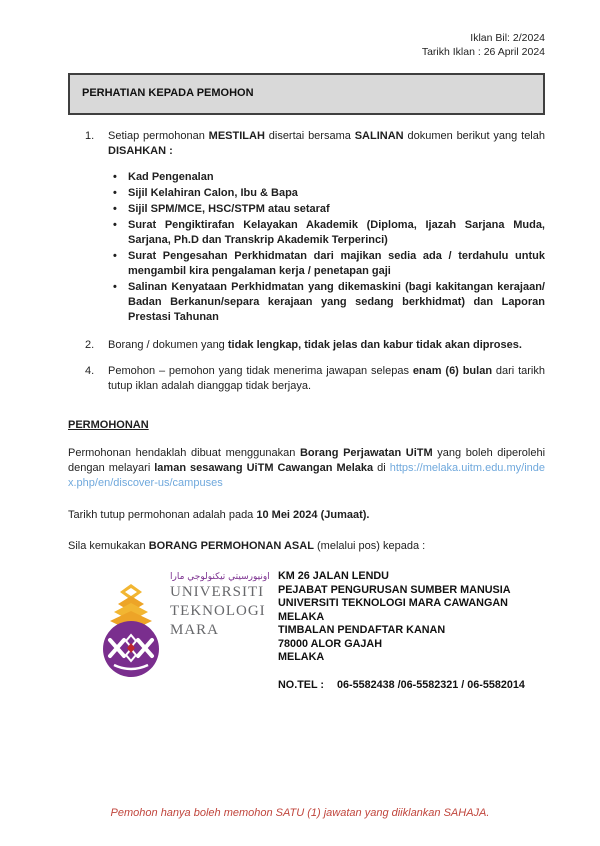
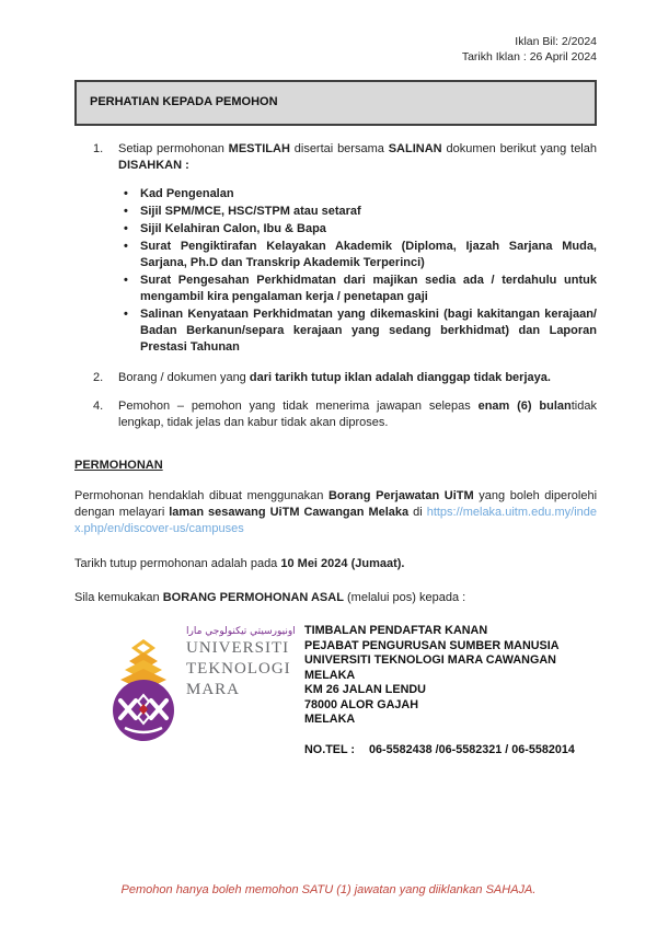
  Iklan Bil: 2/2024
  Tarikh Iklan : 26 April 2024
  PERHATIAN KEPADA PEMOHON
  1.
  Setiap permohonan MESTILAH disertai bersama SALINAN dokumen berikut yang telah DISAHKAN :
  •
  Kad Pengenalan
  •
- Sijil Kelahiran Calon, Ibu & Bapa
+ Sijil SPM/MCE, HSC/STPM atau setaraf
  •
- Sijil SPM/MCE, HSC/STPM atau setaraf
+ Sijil Kelahiran Calon, Ibu & Bapa
  •
  Surat Pengiktirafan Kelayakan Akademik (Diploma, Ijazah Sarjana Muda, Sarjana, Ph.D dan Transkrip Akademik Terperinci)
  •
  Surat Pengesahan Perkhidmatan dari majikan sedia ada / terdahulu untuk mengambil kira pengalaman kerja / penetapan gaji
  •
  Salinan Kenyataan Perkhidmatan yang dikemaskini (bagi kakitangan kerajaan/ Badan Berkanun/separa kerajaan yang sedang berkhidmat) dan Laporan Prestasi Tahunan
  2.
- Borang / dokumen yang tidak lengkap, tidak jelas dan kabur tidak akan diproses.
+ Borang / dokumen yang dari tarikh tutup iklan adalah dianggap tidak berjaya.
  4.
- Pemohon – pemohon yang tidak menerima jawapan selepas enam (6) bulan dari tarikh tutup iklan adalah dianggap tidak berjaya.
+ Pemohon – pemohon yang tidak menerima jawapan selepas enam (6) bulantidak lengkap, tidak jelas dan kabur tidak akan diproses.
  PERMOHONAN
  Permohonan hendaklah dibuat menggunakan Borang Perjawatan UiTM yang boleh diperolehi dengan melayari laman sesawang UiTM Cawangan Melaka di https://melaka.uitm.edu.my/index.php/en/discover-us/campuses
  Tarikh tutup permohonan adalah pada 10 Mei 2024 (Jumaat).
  Sila kemukakan BORANG PERMOHONAN ASAL (melalui pos) kepada :
  اونيورسيتي تيكنولوجي مارا
  UNIVERSITI
  TEKNOLOGI
  MARA
- KM 26 JALAN LENDU
+ TIMBALAN PENDAFTAR KANAN
  PEJABAT PENGURUSAN SUMBER MANUSIA
  UNIVERSITI TEKNOLOGI MARA CAWANGAN
  MELAKA
- TIMBALAN PENDAFTAR KANAN
+ KM 26 JALAN LENDU
  78000 ALOR GAJAH
  MELAKA
  NO.TEL : 06-5582438 /06-5582321 / 06-5582014
  Pemohon hanya boleh memohon SATU (1) jawatan yang diiklankan SAHAJA.
